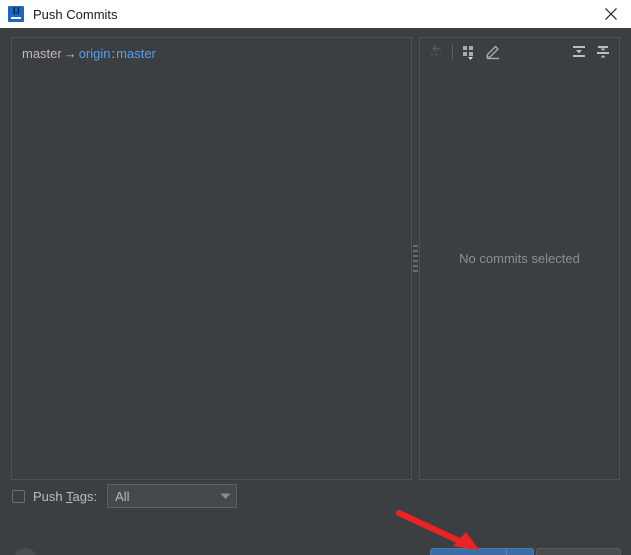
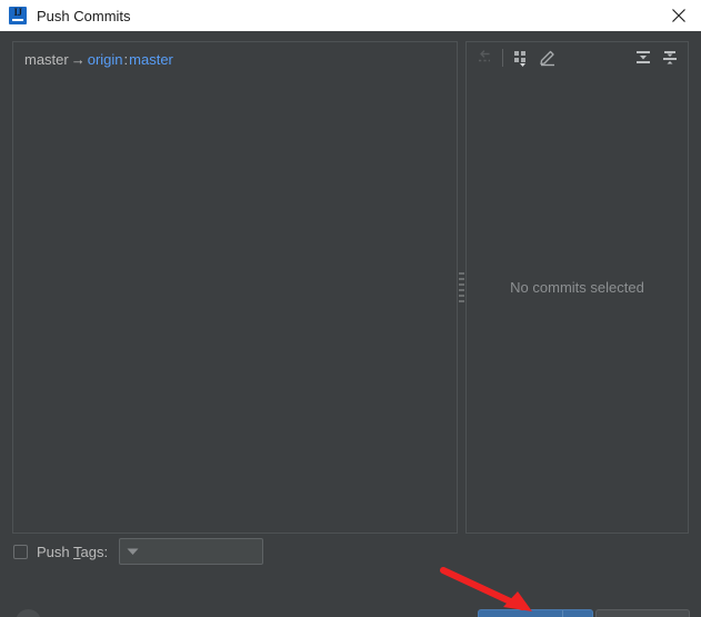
  IJ
  Push Commits
  master → origin:master
  No commits selected
  Push Tags:
- All
